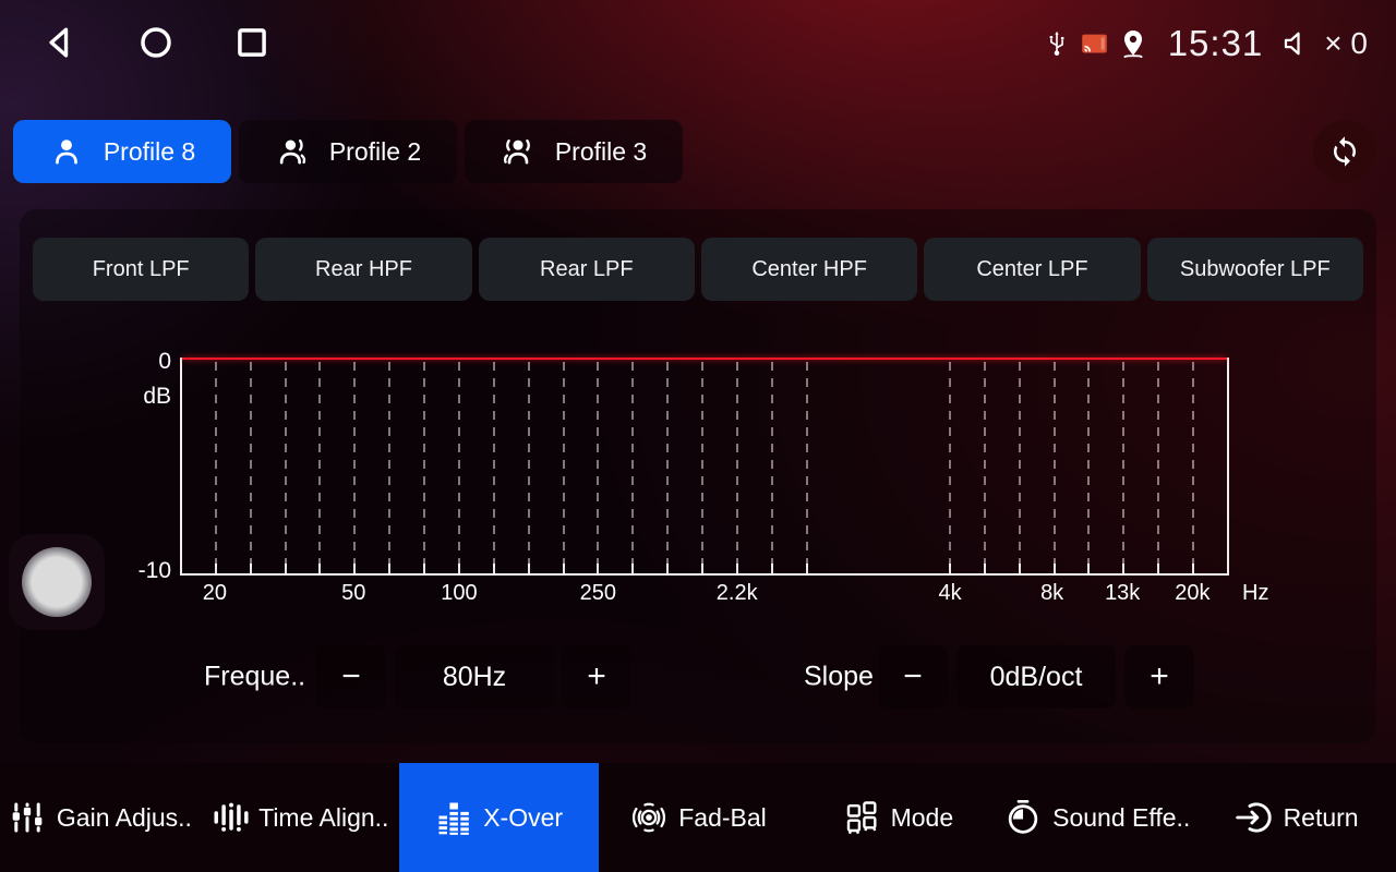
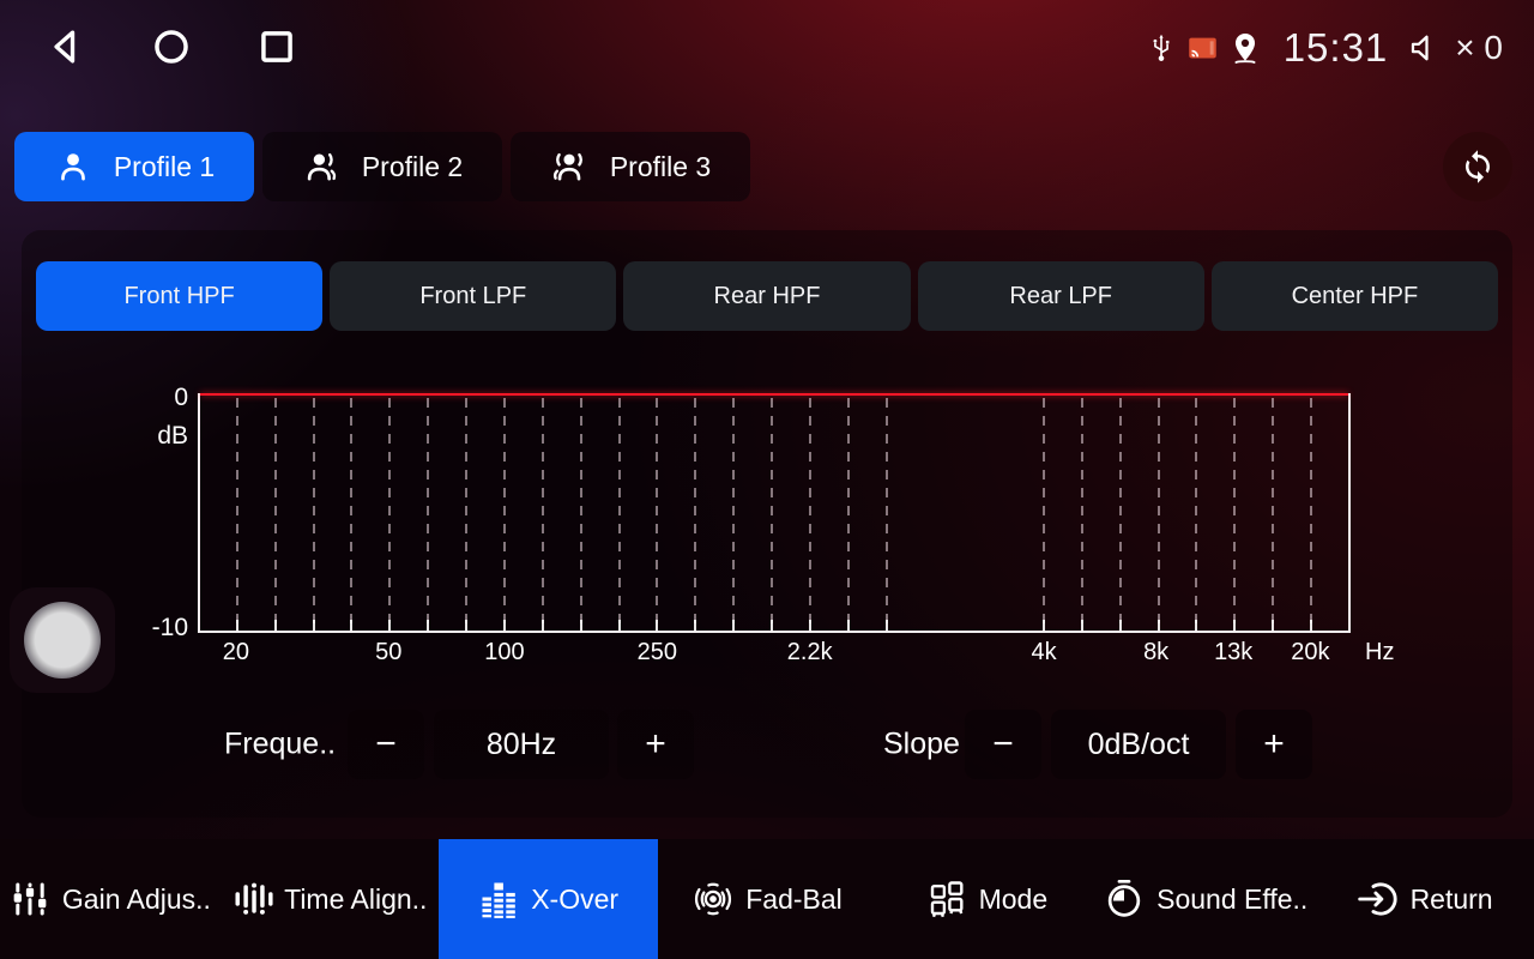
  15:31
  × 0
- Profile 8
+ Profile 1
  Profile 2
  Profile 3
+ Front HPF
  Front LPF
  Rear HPF
  Rear LPF
  Center HPF
- Center LPF
- Subwoofer LPF
  0
  dB
  -10
  Hz
  20
  50
  100
  250
  2.2k
  4k
  8k
  13k
  20k
  Freque..
  −
  80Hz
  +
  Slope
  −
  0dB/oct
  +
  Gain Adjus..
  Time Align..
  X-Over
  Fad-Bal
  Mode
  Sound Effe..
  Return
